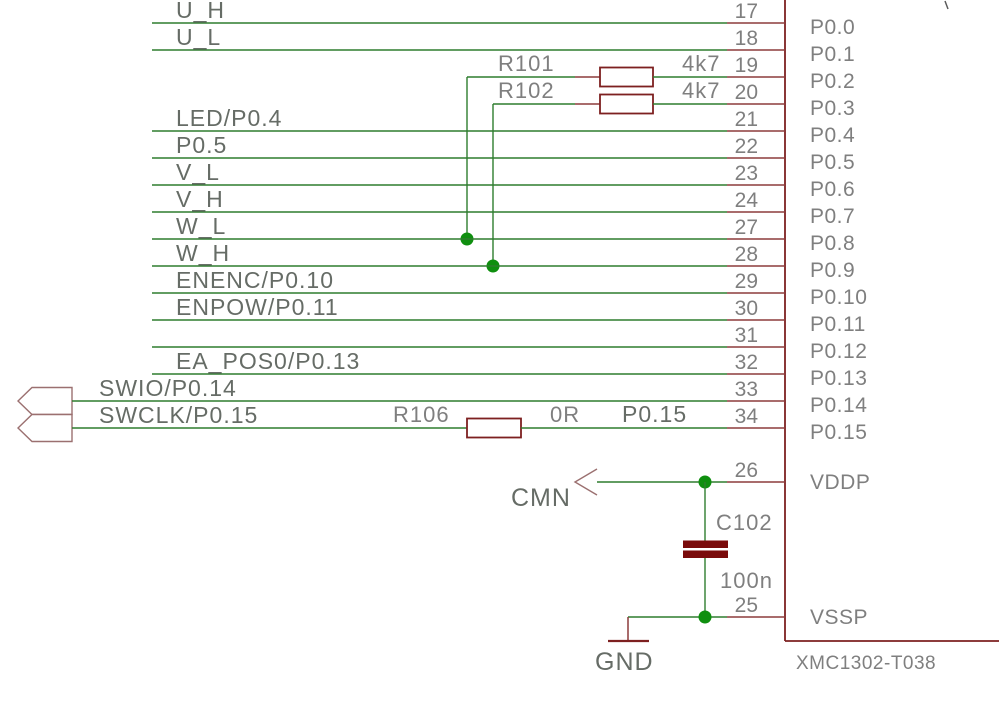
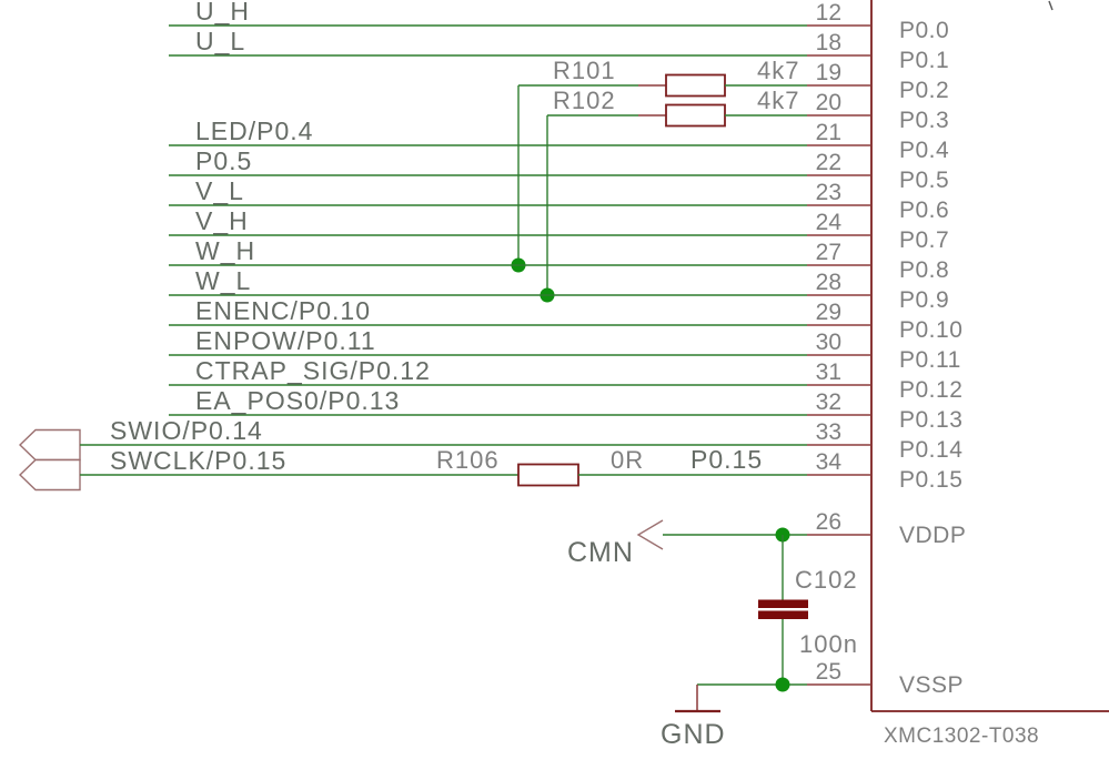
  XMC1302-T038
  26
  VDDP
  CMN
  C102
  100n
  25
  VSSP
  GND
- 17
+ 12
  P0.0
  U_H
  18
  P0.1
  U_L
  19
  P0.2
  R101
  4k7
  20
  P0.3
  R102
  4k7
  21
  P0.4
  LED/P0.4
  22
  P0.5
  P0.5
  23
  P0.6
  V_L
  24
  P0.7
  V_H
  27
  P0.8
- W_L
+ W_H
  28
  P0.9
- W_H
+ W_L
  29
  P0.10
  ENENC/P0.10
  30
  P0.11
  ENPOW/P0.11
  31
  P0.12
+ CTRAP_SIG/P0.12
  32
  P0.13
  EA_POS0/P0.13
  33
  P0.14
  SWIO/P0.14
  34
  P0.15
  R106
  0R
  P0.15
  SWCLK/P0.15
